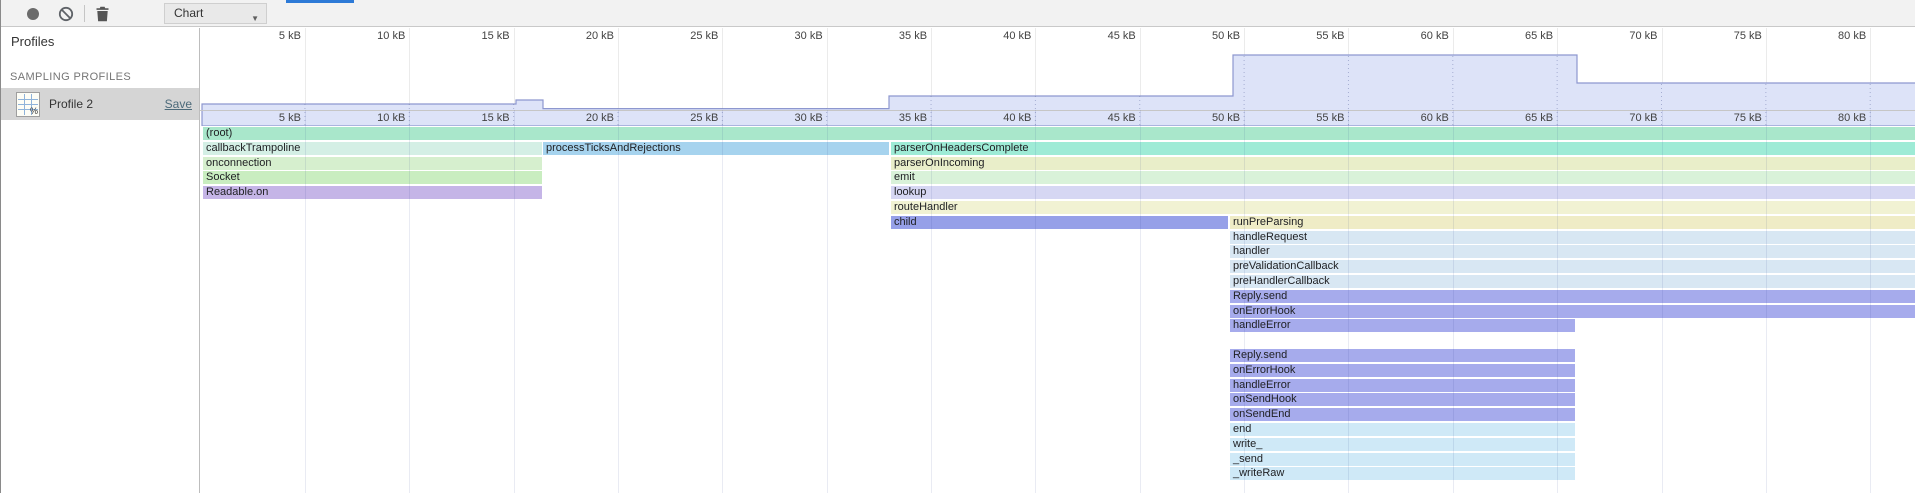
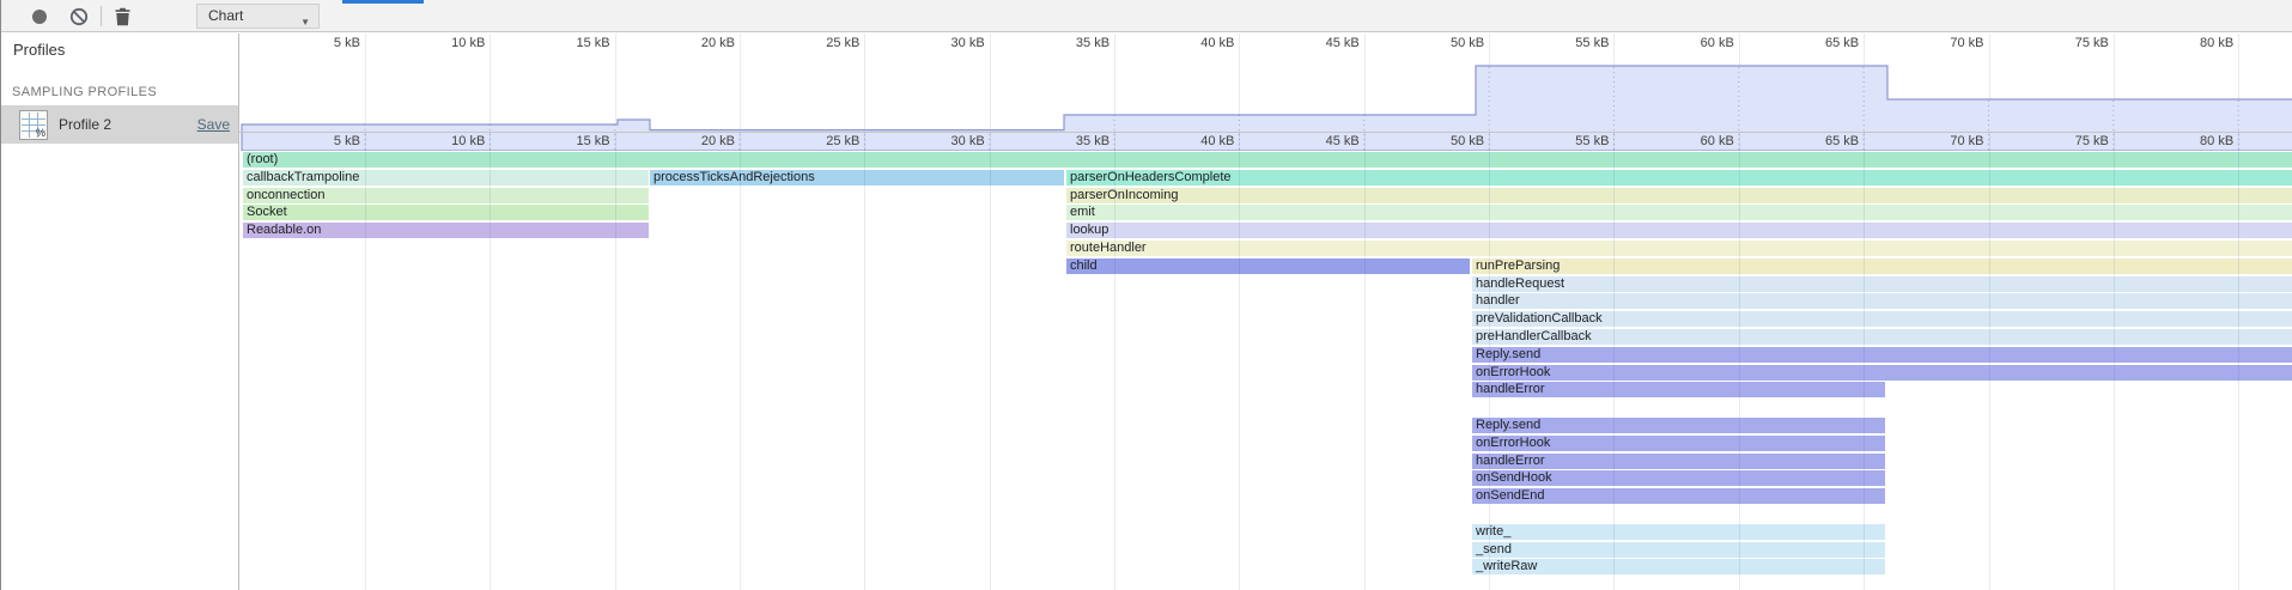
  Chart
  ▼
  Profiles
  SAMPLING PROFILES
  %
  Profile 2
  Save
  5 kB
  10 kB
  15 kB
  20 kB
  25 kB
  30 kB
  35 kB
  40 kB
  45 kB
  50 kB
  55 kB
  60 kB
  65 kB
  70 kB
  75 kB
  80 kB
  5 kB
  10 kB
  15 kB
  20 kB
  25 kB
  30 kB
  35 kB
  40 kB
  45 kB
  50 kB
  55 kB
  60 kB
  65 kB
  70 kB
  75 kB
  80 kB
  (root)
  callbackTrampoline
  processTicksAndRejections
  parserOnHeadersComplete
  onconnection
  parserOnIncoming
  Socket
  emit
  Readable.on
  lookup
  routeHandler
  child
  runPreParsing
  handleRequest
  handler
  preValidationCallback
  preHandlerCallback
  Reply.send
  onErrorHook
  handleError
  Reply.send
  onErrorHook
  handleError
  onSendHook
  onSendEnd
- end
  write_
  _send
  _writeRaw
